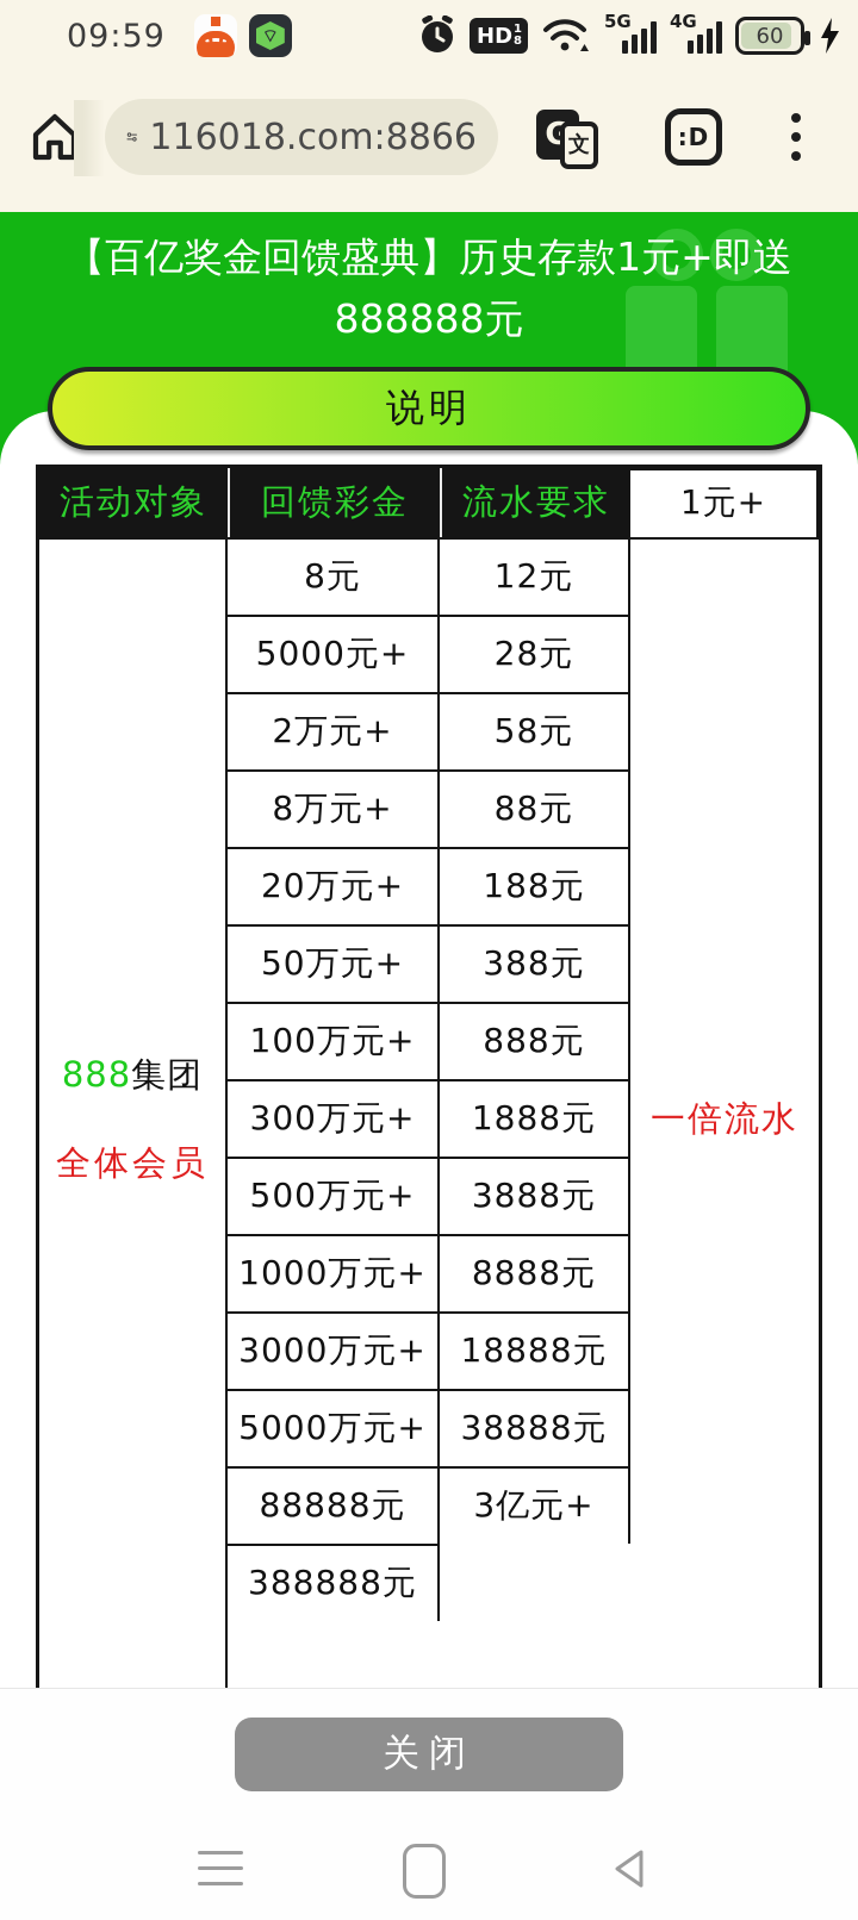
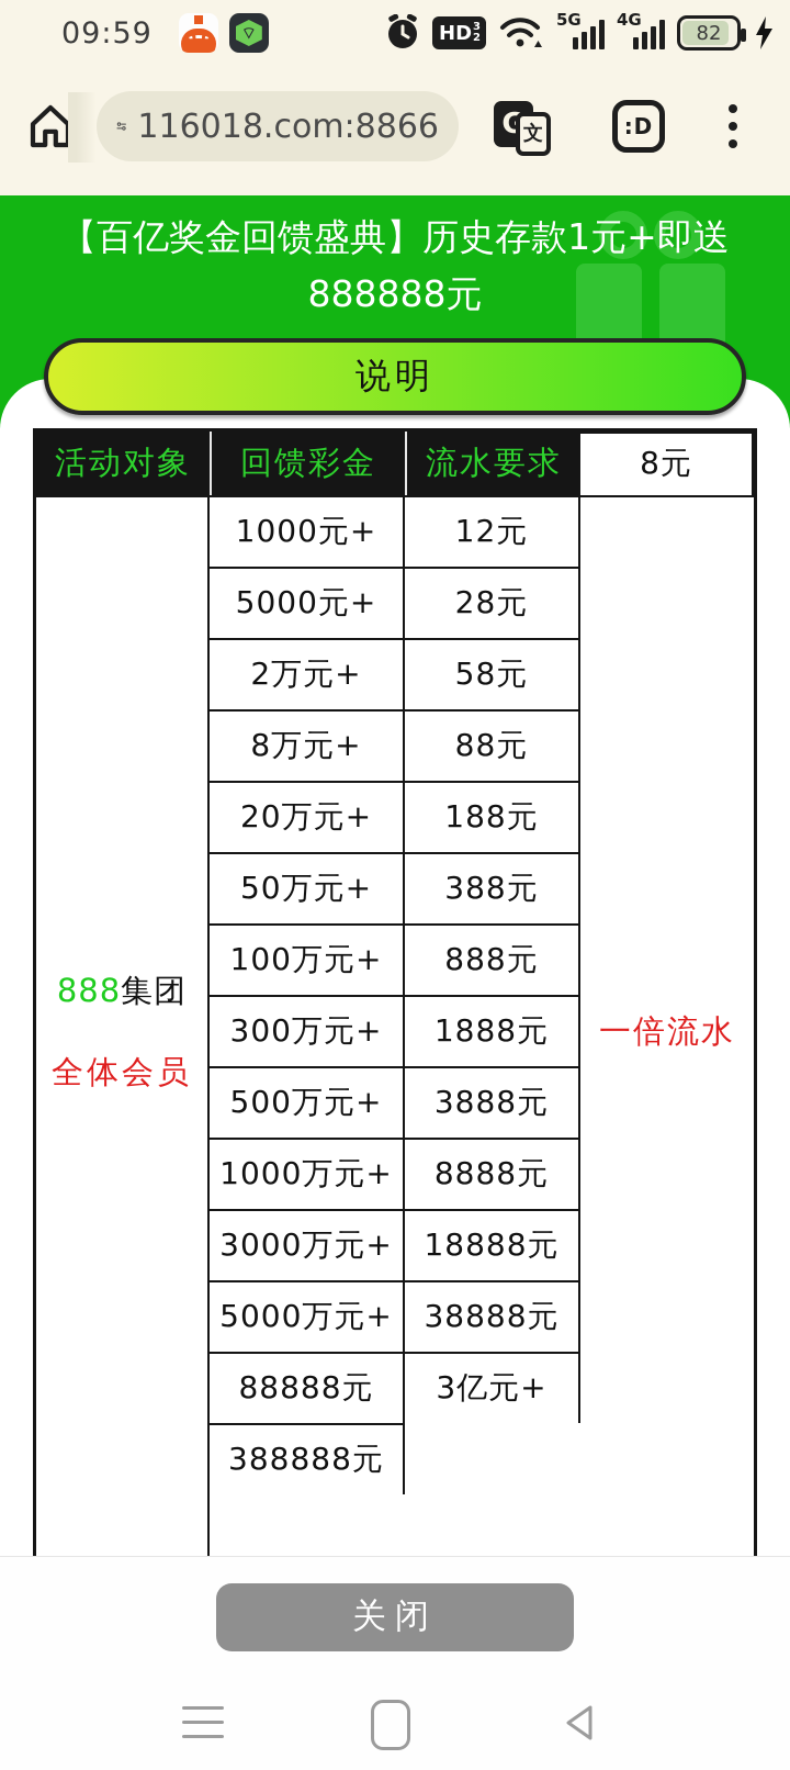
  09:59
  ⌔
  HD
- 1
+ 3
- 8
+ 2
  5G
  4G
- 60
+ 82
  116018.com:8866
  G
  文
  :D
  【百亿奖金回馈盛典】历史存款1元+即送888888元
  说明
  活动对象
  回馈彩金
  流水要求
  888集团
  全体会员
  一倍流水
- 1元+
  8元
+ 1000元+
  12元
  5000元+
  28元
  2万元+
  58元
  8万元+
  88元
  20万元+
  188元
  50万元+
  388元
  100万元+
  888元
  300万元+
  1888元
  500万元+
  3888元
  1000万元+
  8888元
  3000万元+
  18888元
  5000万元+
  38888元
  88888元
  3亿元+
  388888元
  关闭
